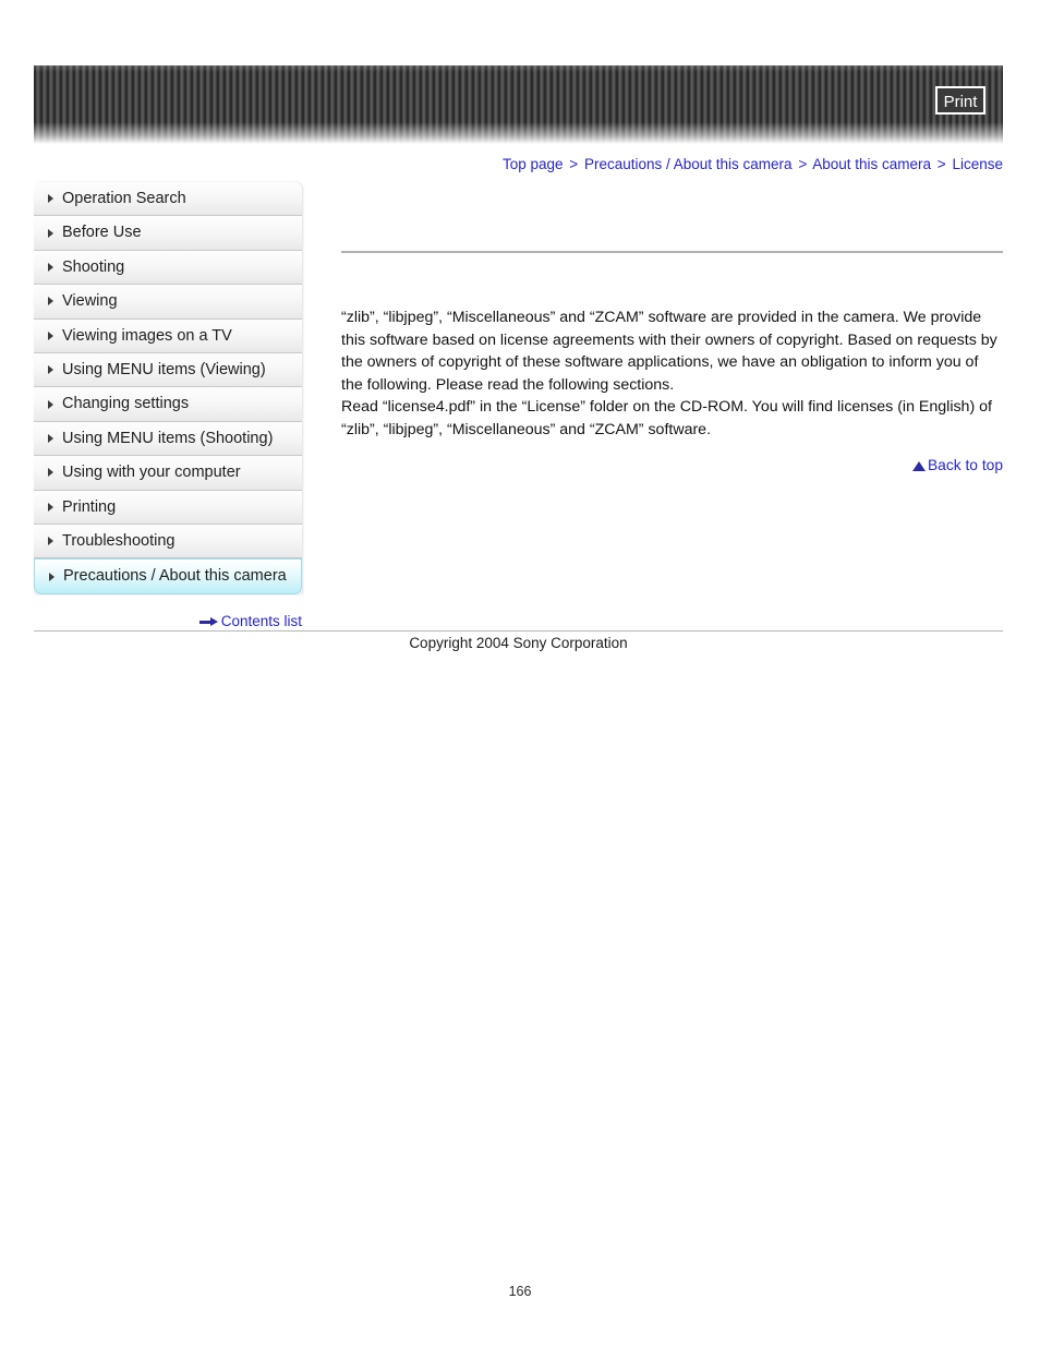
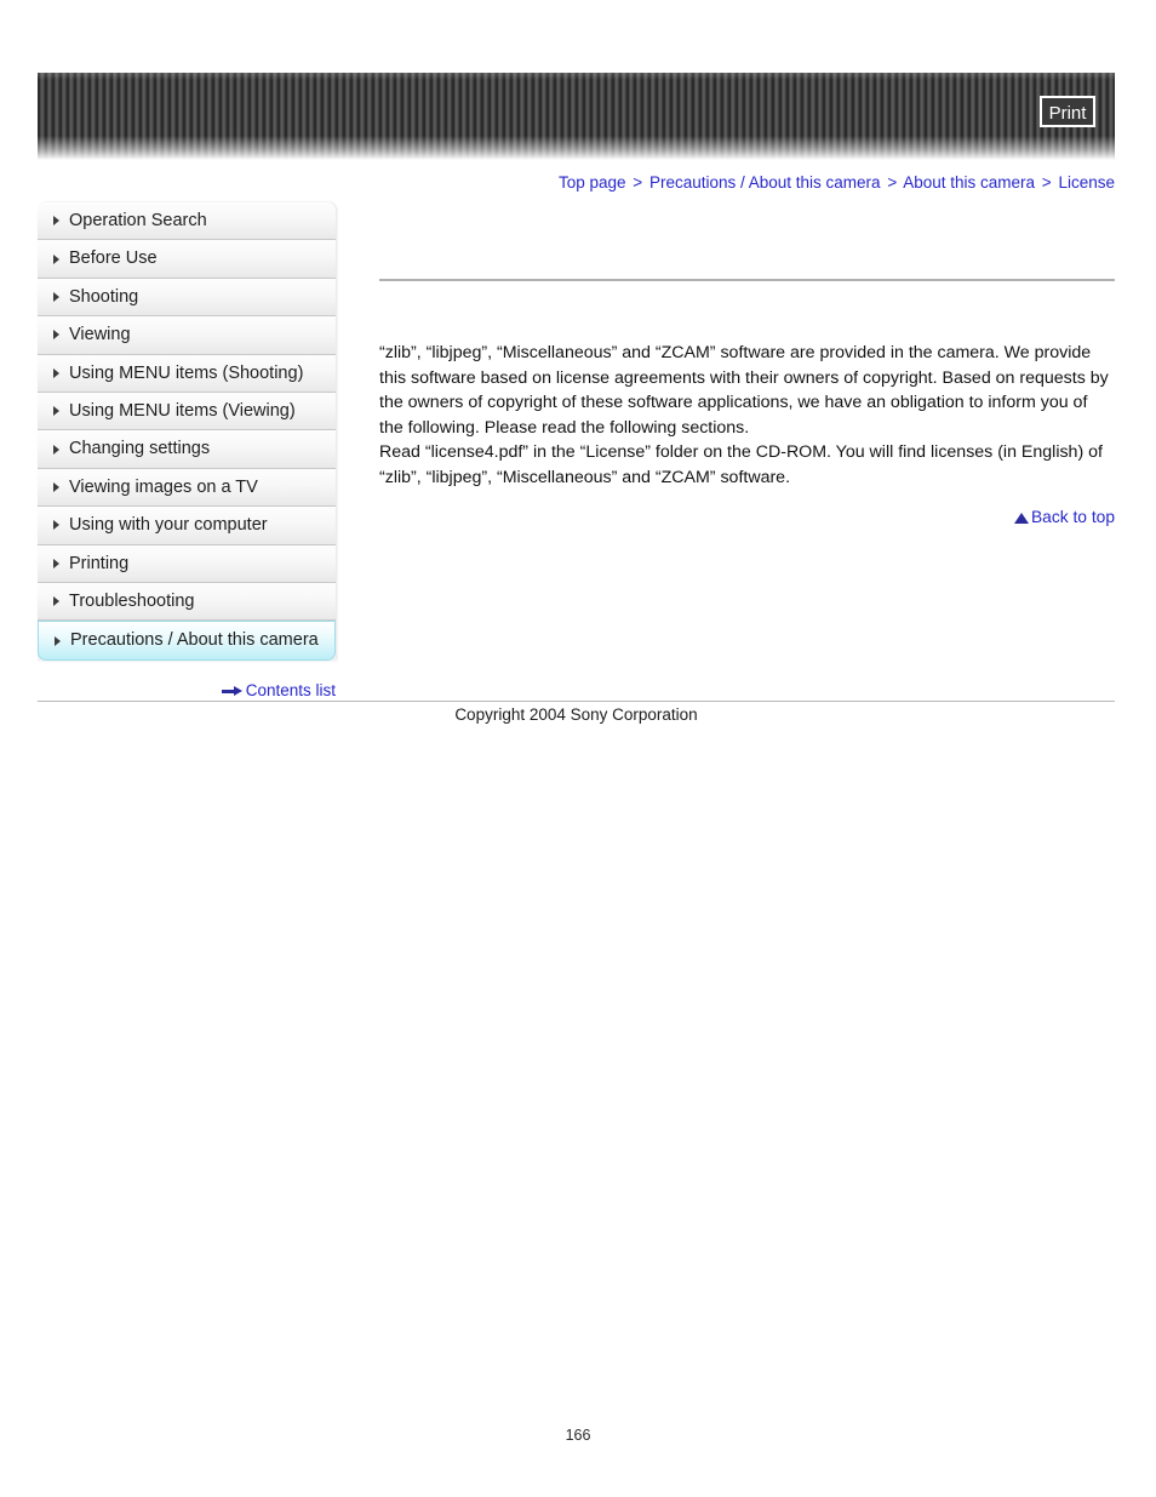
  Print
  Top page > Precautions / About this camera > About this camera > License
  Operation Search
  Before Use
  Shooting
  Viewing
- Viewing images on a TV
+ Using MENU items (Shooting)
  Using MENU items (Viewing)
  Changing settings
- Using MENU items (Shooting)
+ Viewing images on a TV
  Using with your computer
  Printing
  Troubleshooting
  Precautions / About this camera
  Contents list
  “zlib”, “libjpeg”, “Miscellaneous” and “ZCAM” software are provided in the camera. We provide this software based on license agreements with their owners of copyright. Based on requests by the owners of copyright of these software applications, we have an obligation to inform you of the following. Please read the following sections.
  Read “license4.pdf” in the “License” folder on the CD-ROM. You will find licenses (in English) of “zlib”, “libjpeg”, “Miscellaneous” and “ZCAM” software.
  Back to top
  Copyright 2004 Sony Corporation
  166
